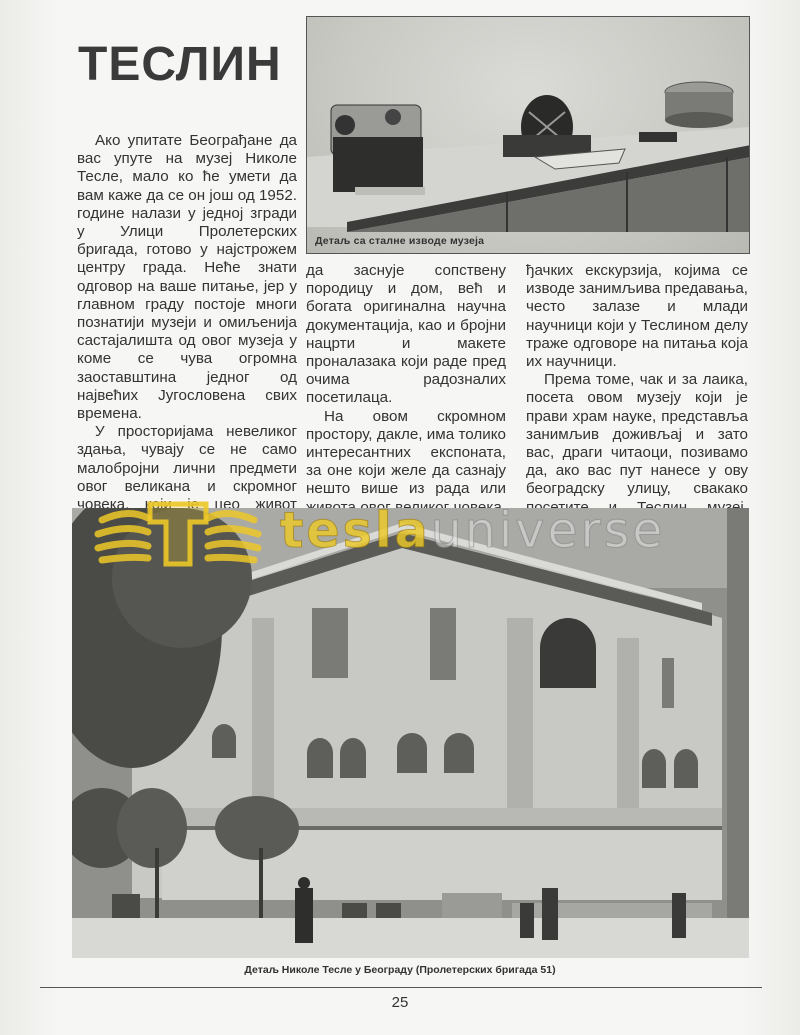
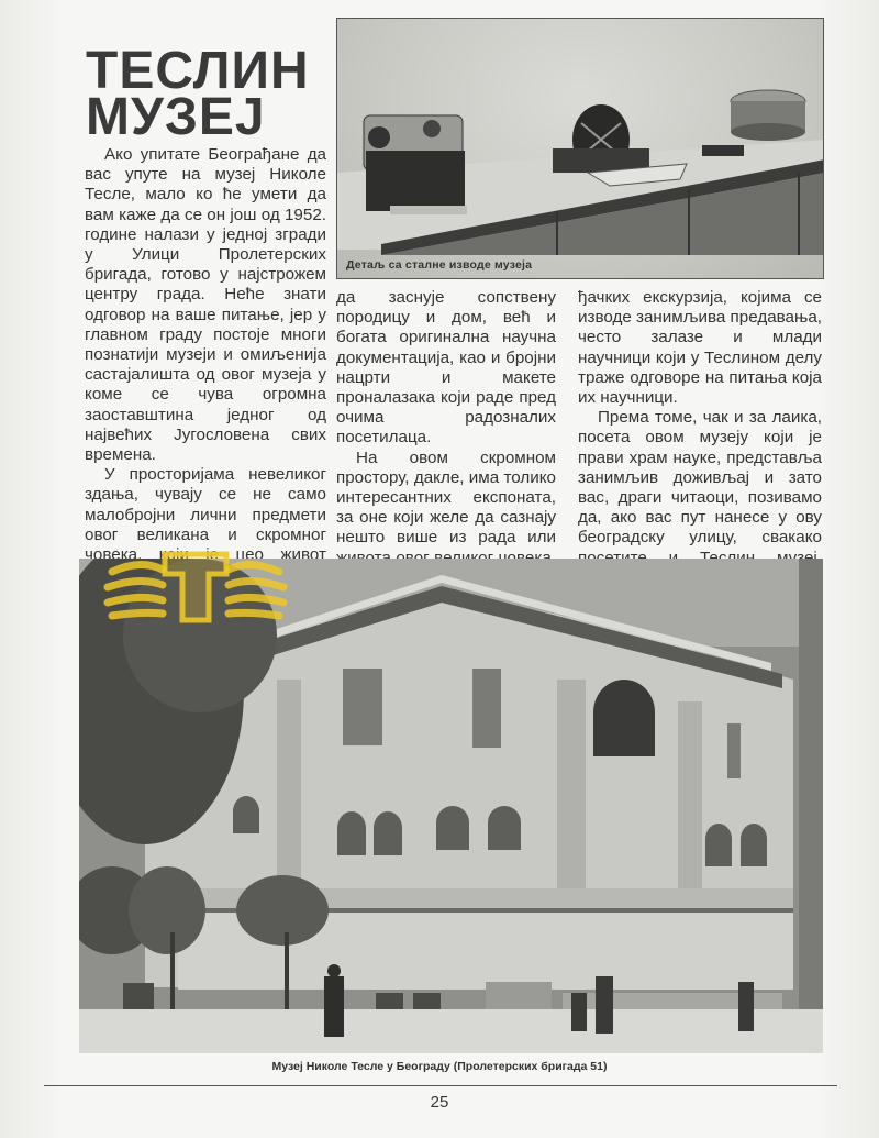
  ТЕСЛИН
+ МУЗЕЈ
  Ако упитате Београђане да вас упуте на музеј Николе Тесле, мало ко ће умети да вам каже да се он још од 1952. године налази у једној згради у Улици Пролетерских бригада, готово у најстрожем центру града. Неће знати одговор на ваше питање, јер у главном граду постоје многи познатији музеји и омиљенија састајалишта од овог музеја у коме се чува огромна заоставштина једног од највећих Југословена свих времена.
  У просторијама невеликог здања, чувају се не само малобројни лични предмети овог великана и скромног човека, који је цео живот
  Детаљ са сталне изводе музеја
  да заснује сопствену породицу и дом, већ и богата оригинална научна документација, као и бројни нацрти и макете проналазака који раде пред очима радозналих посетилаца.
  ђачких екскурзија, којима се изводе занимљива предавања, често залазе и млади научници који у Теслином делу траже одговоре на питања која их научници.
  Према томе, чак и за лаика, посета овом музеју који је прави храм науке, представља занимљив доживљај и зато вас, драги читаоци, позивамо да, ако вас пут нанесе у ову београдску улицу, свакако
- teslauniverse
- Детаљ Николе Тесле у Београду (Пролетерских бригада 51)
+ Музеј Николе Тесле у Београду (Пролетерских бригада 51)
  25
